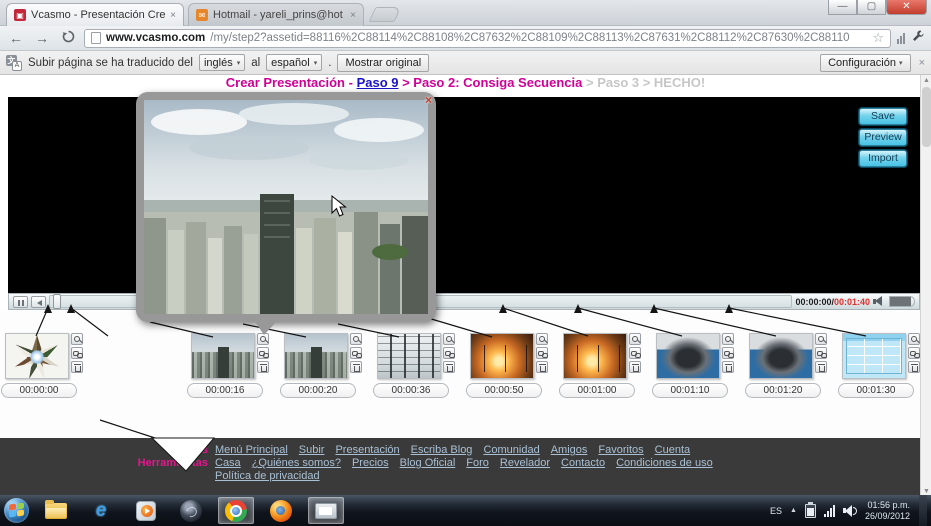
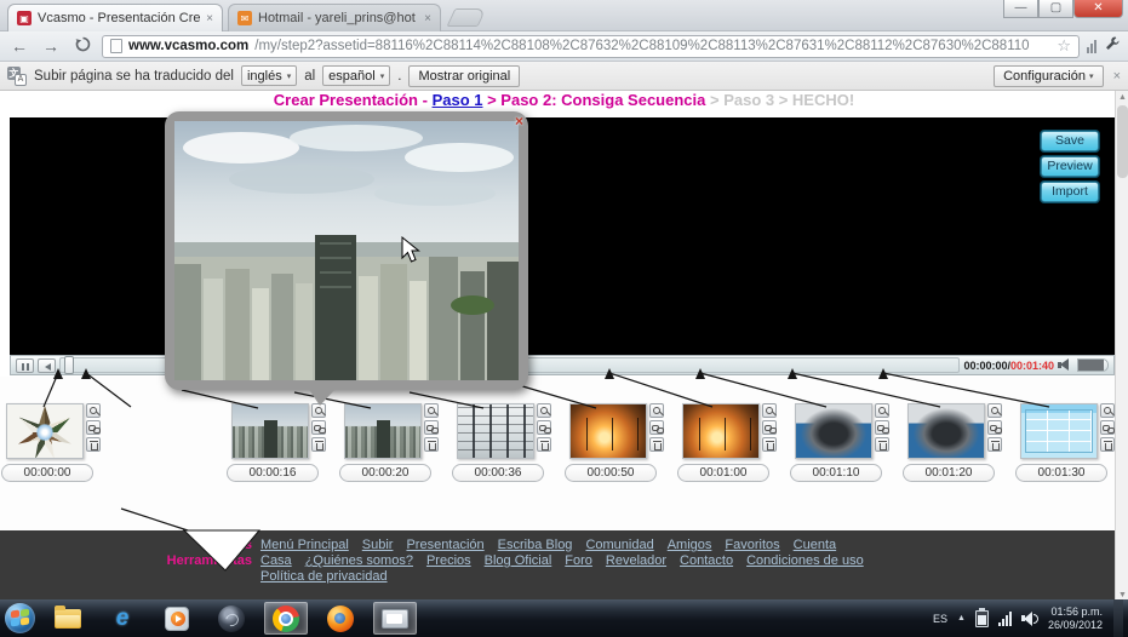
  ▣
  Vcasmo - Presentación Cre
  ×
  ✉
  Hotmail - yareli_prins@hot
  ×
  —
  ▢
  ✕
  ←
  →
  www.vcasmo.com
  /my/step2?assetid=88116%2C88114%2C88108%2C87632%2C88109%2C88113%2C87631%2C88112%2C87630%2C88110
  ☆
  文
  Subir página se ha traducido del
  inglés
  al
  español
  .
  Mostrar original
  Configuración
  ×
- Crear Presentación - Paso 9 > Paso 2: Consiga Secuencia > Paso 3 > HECHO!
+ Crear Presentación - Paso 1 > Paso 2: Consiga Secuencia > Paso 3 > HECHO!
  Save
  Preview
  Import
  00:00:00/00:01:40
  00:00:00
  00:00:16
  00:00:20
  00:00:36
  00:00:50
  00:01:00
  00:01:10
  00:01:20
  00:01:30
  ×
  Herramtas
  Menú Principal Subir Presentación Escriba Blog Comunidad Amigos Favoritos Cuenta
  Casa ¿Quiénes somos? Precios Blog Oficial Foro Revelador Contacto Condiciones de uso
  Política de privacidad
  e
  ES
  01:56 p.m.
  26/09/2012
